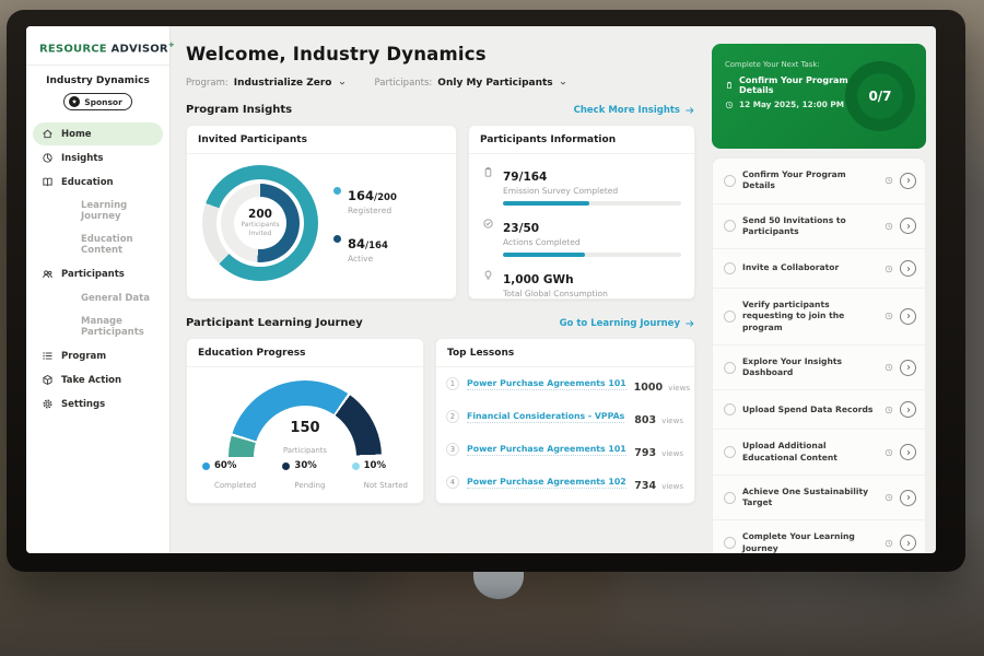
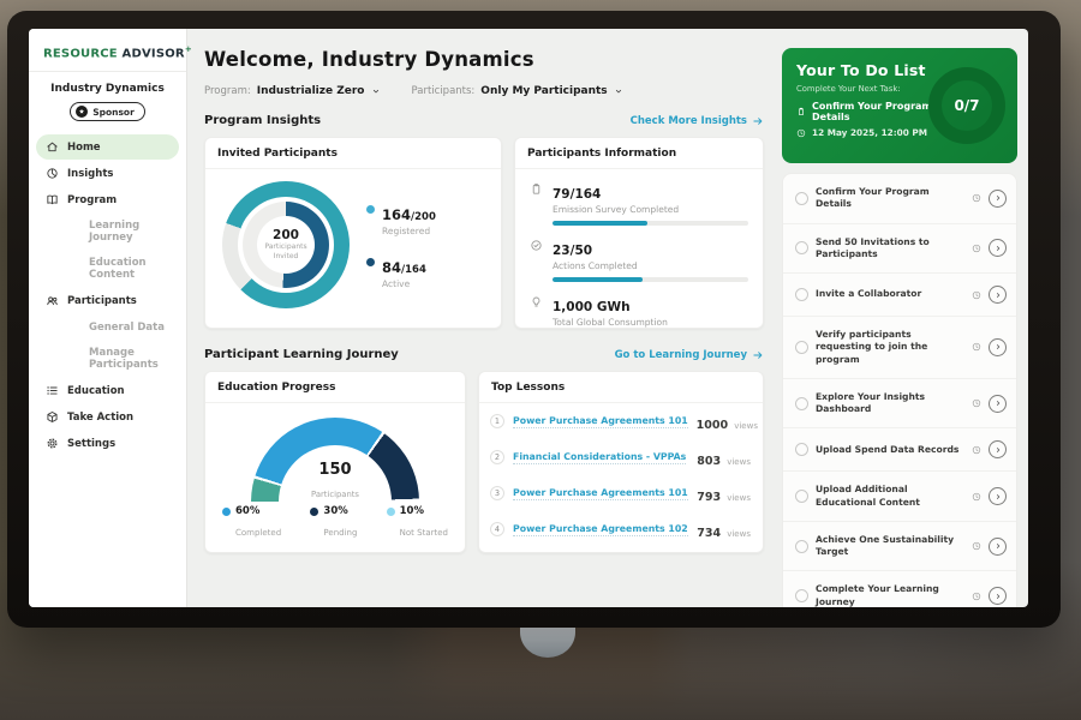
  RESOURCE ADVISOR+
  Industry Dynamics
  Sponsor
  Home
  Insights
- Education
+ Program
  Learning Journey
  Education Content
  Participants
  General Data
  Manage Participants
- Program
+ Education
  Take Action
  Settings
  Welcome, Industry Dynamics
  Program:
  Industrialize Zero
  Participants:
  Only My Participants
  Program Insights
  Check More Insights
  Invited Participants
  200
  164/200
  Registered
  84/164
  Active
  Participants Information
  79/164
  Emission Survey Completed
  23/50
  Actions Completed
  1,000 GWh
  Total Global Consumption
  Participant Learning Journey
  Go to Learning Journey
  Education Progress
  150
  Participants
  60%
  Completed
  30%
  Pending
  10%
  Not Started
  Top Lessons
  1
  Power Purchase Agreements 101
  1000 views
  2
  Financial Considerations - VPPAs
  803 views
  3
  Power Purchase Agreements 101
  793 views
  4
  Power Purchase Agreements 102
  734 views
+ Your To Do List
  Complete Your Next Task:
  Confirm Your Program Details
  12 May 2025, 12:00 PM
  0/7
  Confirm Your Program Details
  Send 50 Invitations to Participants
  Invite a Collaborator
  Verify participants requesting to join the program
  Explore Your Insights Dashboard
  Upload Spend Data Records
  Upload Additional Educational Content
  Achieve One Sustainability Target
  Complete Your Learning Journey
